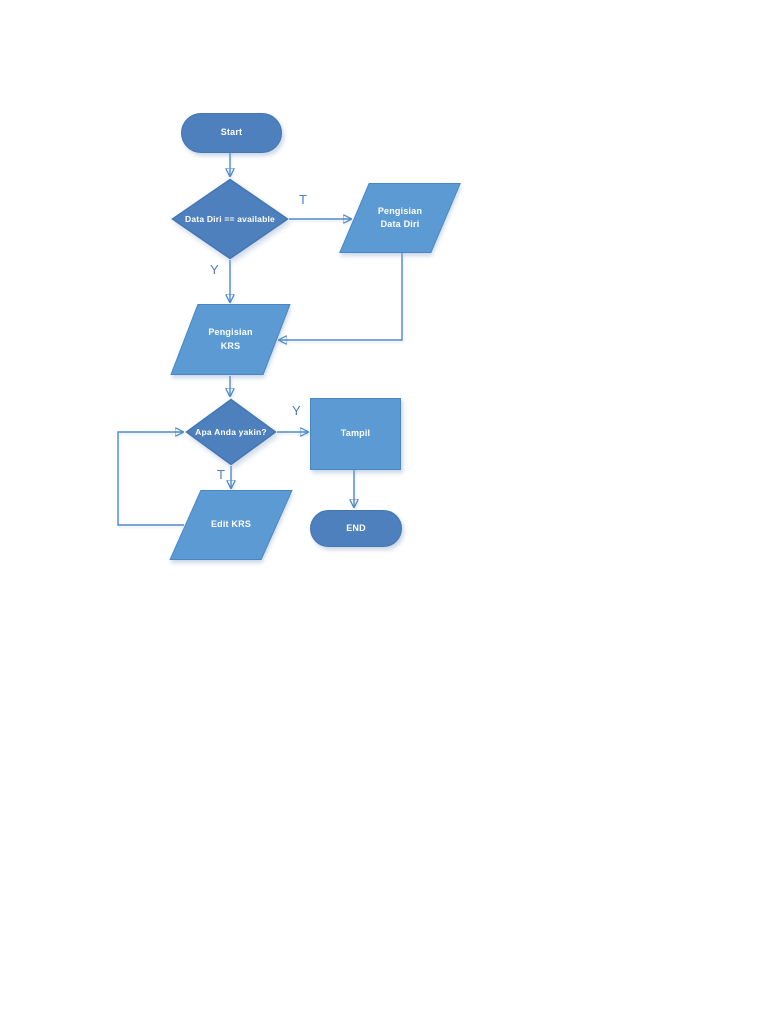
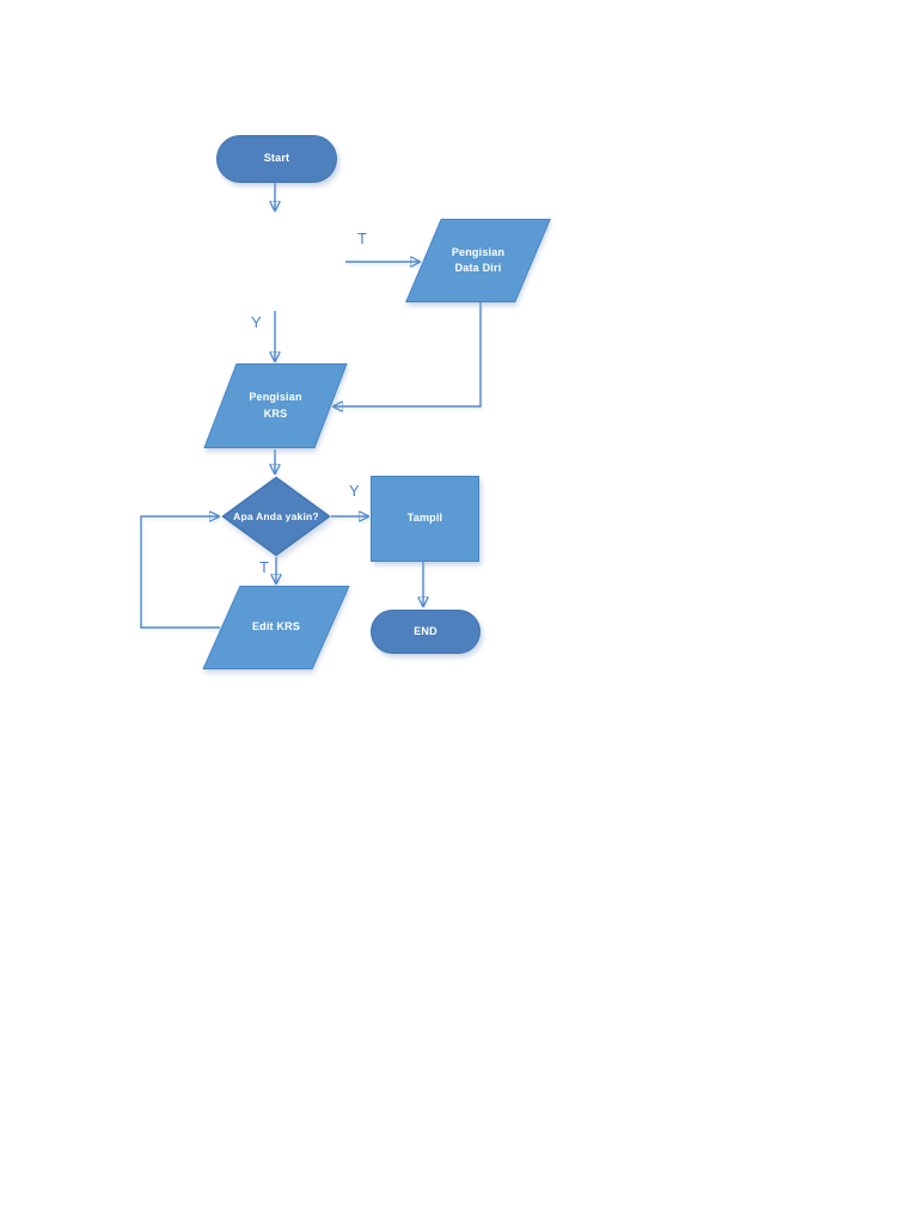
  Start
- Data Diri == available
  Pengisian
  Data Diri
  Pengisian
  KRS
  Apa Anda yakin?
  Tampil
  Edit KRS
  END
  T
  Y
  Y
  T
